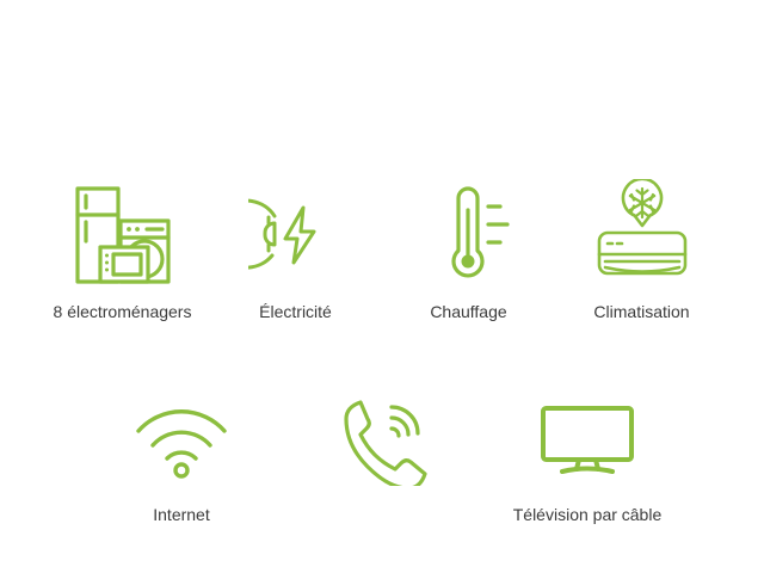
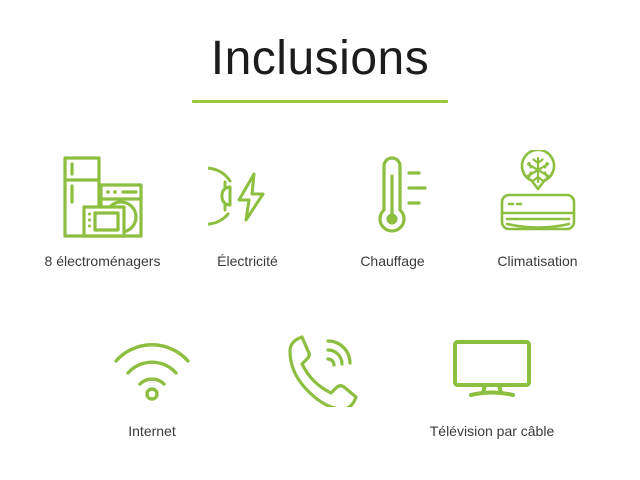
+ Inclusions
  8 électroménagers
  Électricité
  Chauffage
  Climatisation
  Internet
  Télévision par câble
